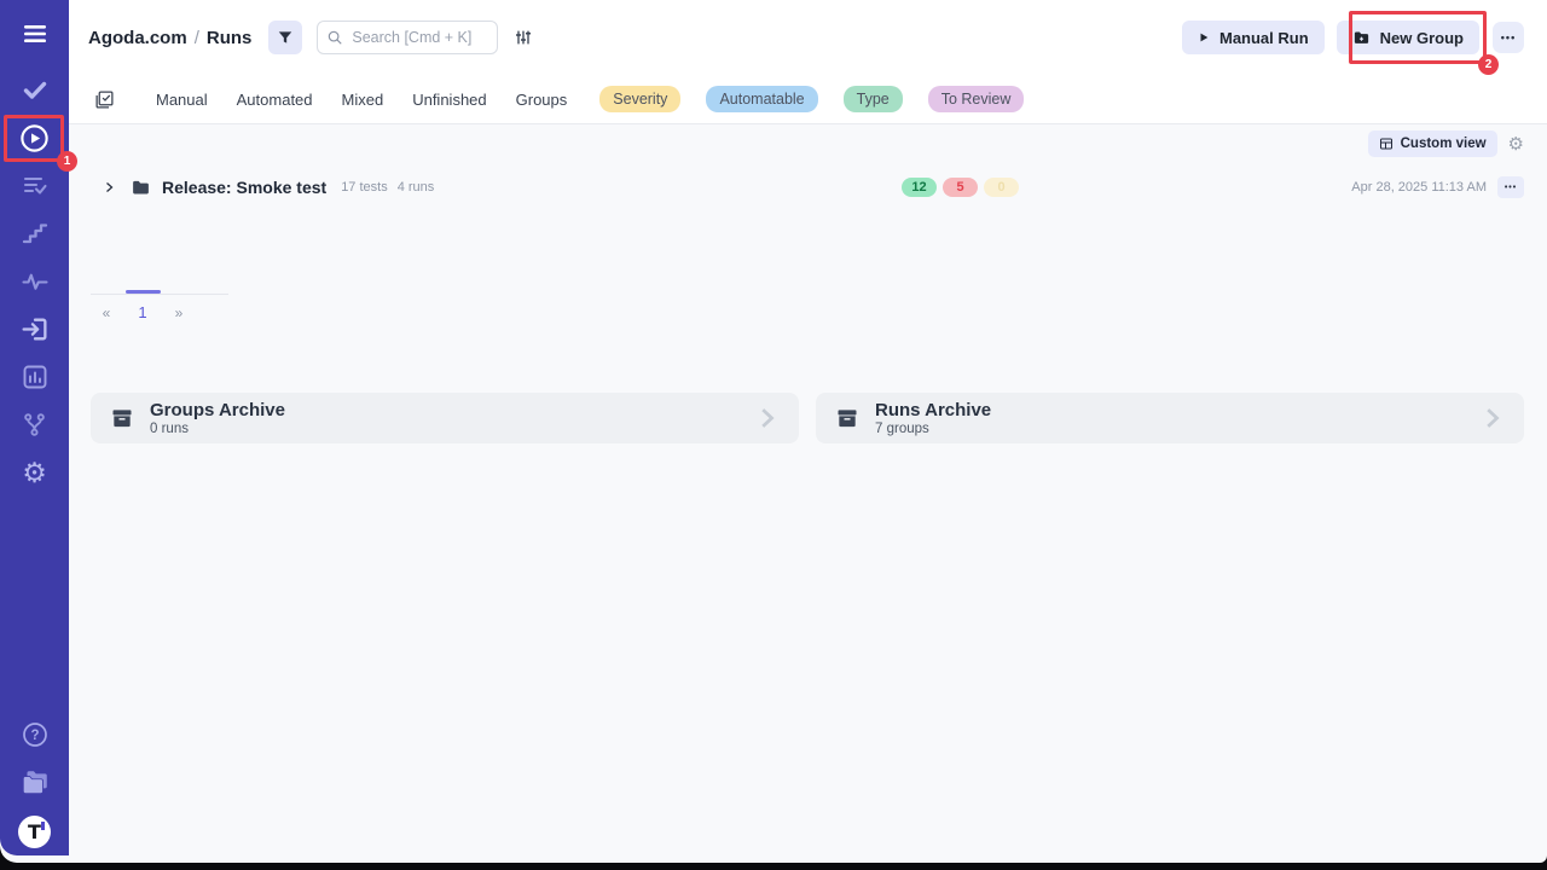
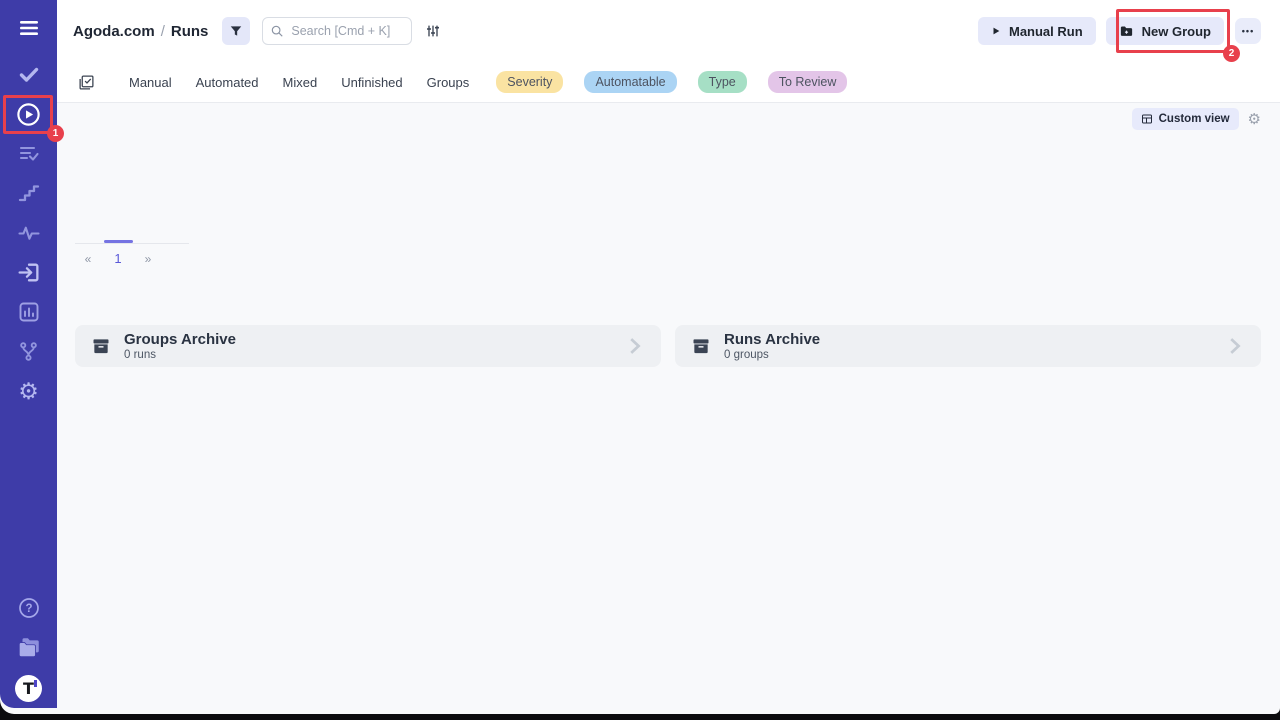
  Agoda.com / Runs
  Search [Cmd + K]
  Manual Run
  New Group
  •••
  Manual
  Automated
  Mixed
  Unfinished
  Groups
  Severity
  Automatable
  Type
  To Review
  Custom view
  ⚙
- Release: Smoke test
- 17 tests
- 4 runs
- 12
- 5
- 0
- Apr 28, 2025 11:13 AM
  «
  1
  »
  Groups Archive
  0 runs
  Runs Archive
- 7 groups
+ 0 groups
  ⚙
  ?
  T
  1
  2
